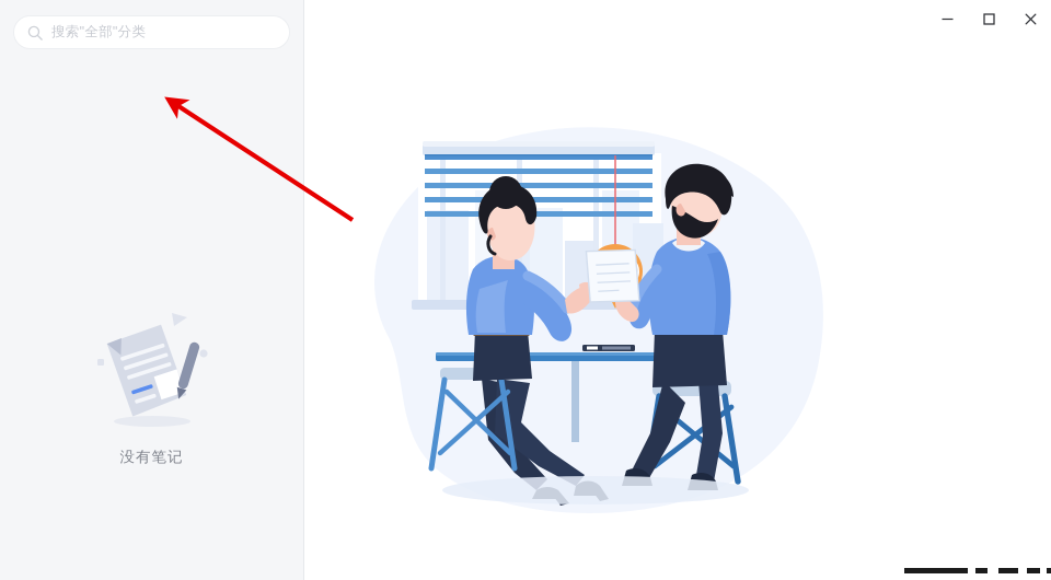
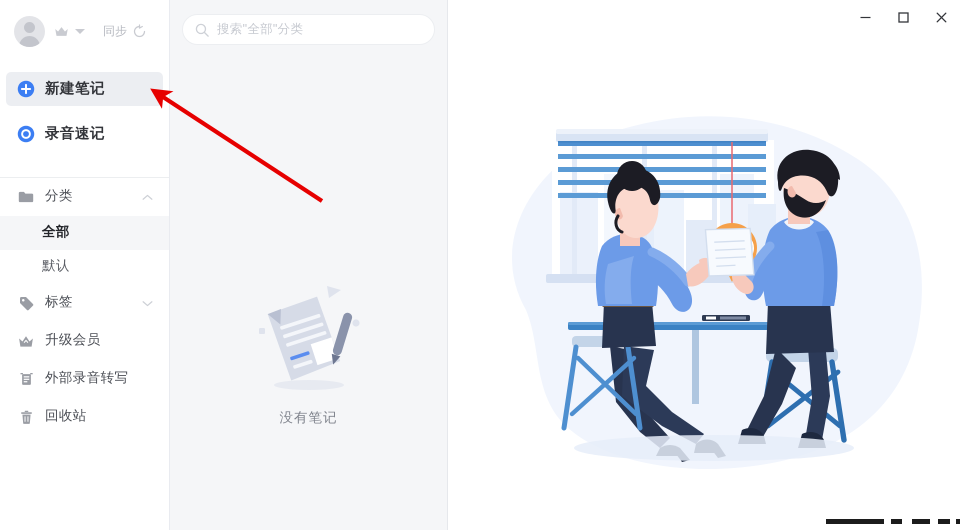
+ 同步
+ 新建笔记
+ 录音速记
+ 分类
+ 全部
+ 默认
+ 标签
+ 升级会员
+ 外部录音转写
+ 回收站
  搜索"全部"分类
  没有笔记
